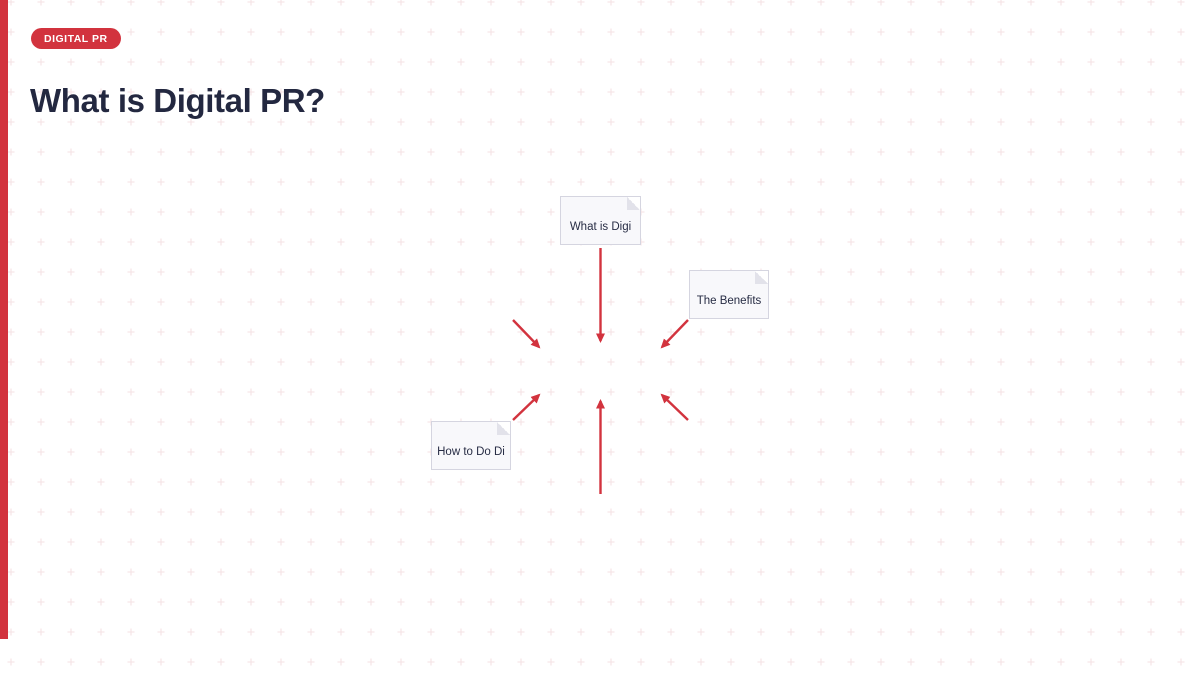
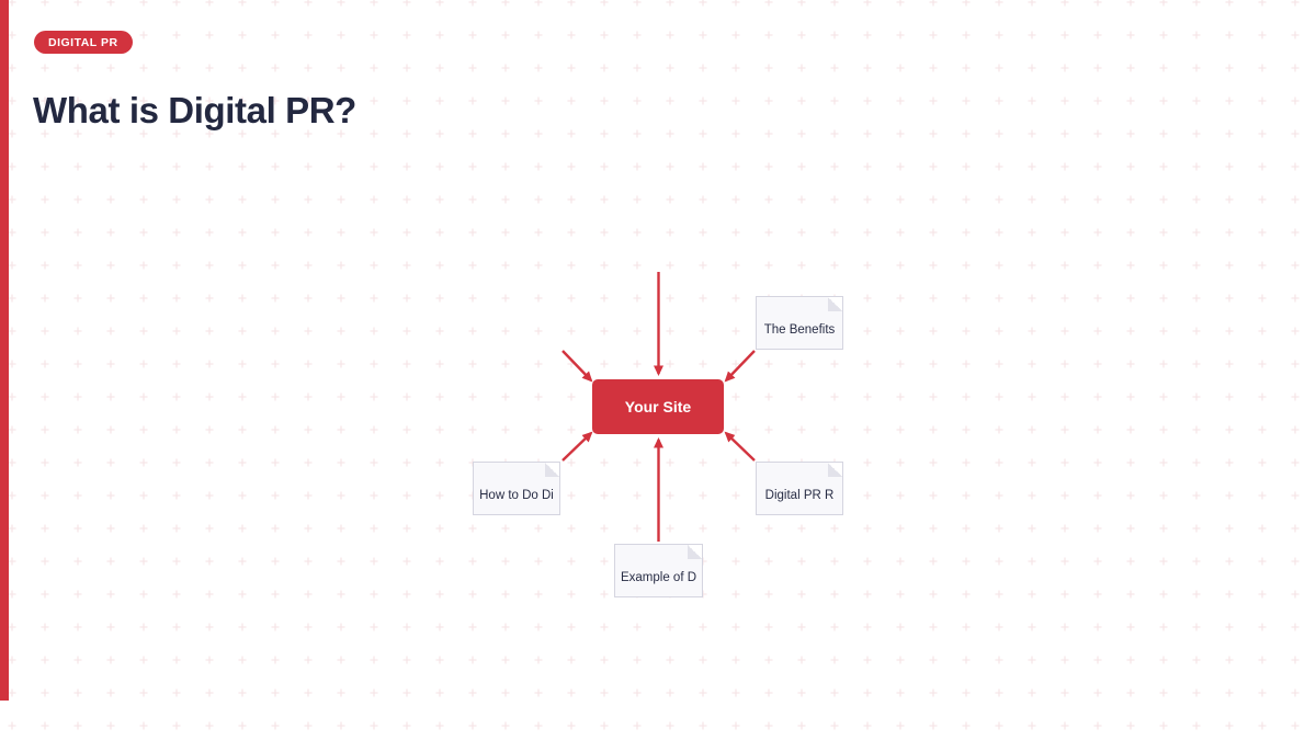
  DIGITAL PR
  What is Digital PR?
- What is Digi
  The Benefits
  How to Do Di
+ Digital PR R
+ Example of D
+ Your Site
